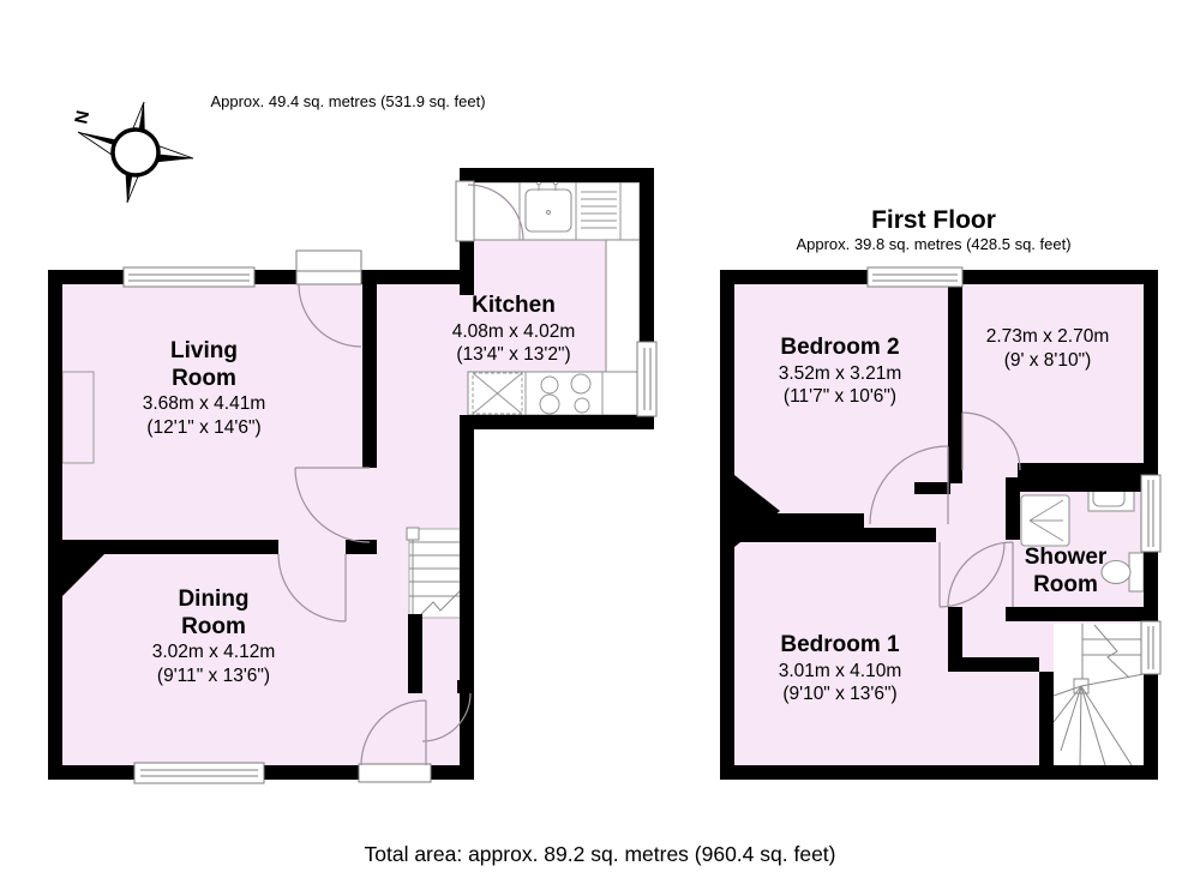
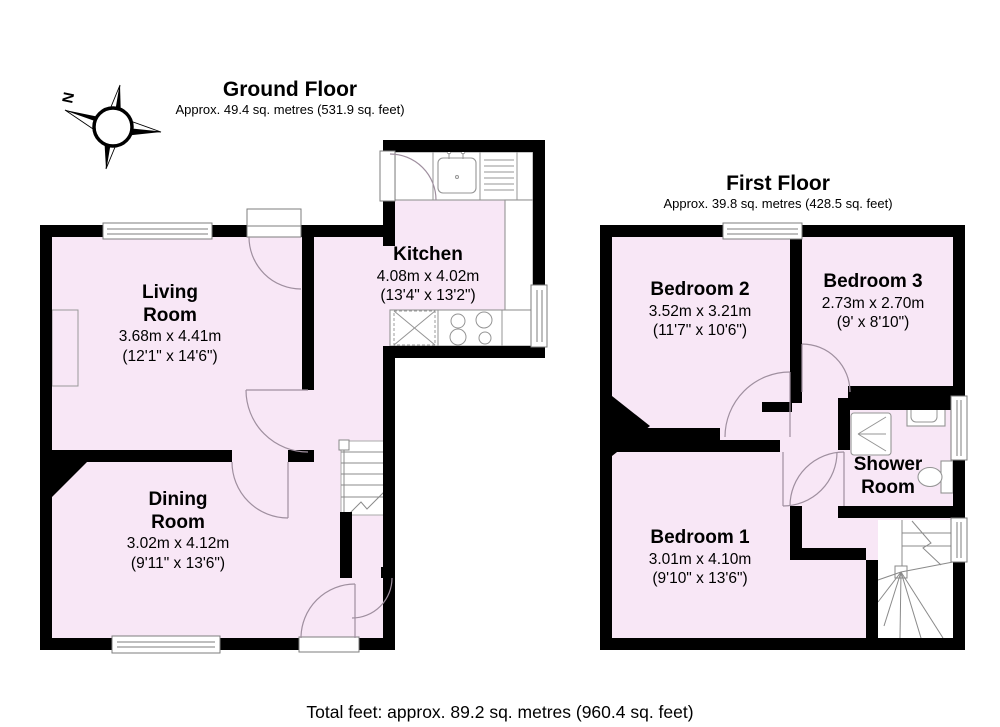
+ Ground Floor
  Approx. 49.4 sq. metres (531.9 sq. feet)
  First Floor
  Approx. 39.8 sq. metres (428.5 sq. feet)
  Living
  Room
  3.68m x 4.41m
  (12'1" x 14'6")
  Kitchen
  4.08m x 4.02m
  (13'4" x 13'2")
  Dining
  Room
  3.02m x 4.12m
  (9'11" x 13'6")
  Bedroom 2
  3.52m x 3.21m
  (11'7" x 10'6")
+ Bedroom 3
  2.73m x 2.70m
  (9' x 8'10")
  Bedroom 1
  3.01m x 4.10m
  (9'10" x 13'6")
  Shower
  Room
- Total area: approx. 89.2 sq. metres (960.4 sq. feet)
+ Total feet: approx. 89.2 sq. metres (960.4 sq. feet)
